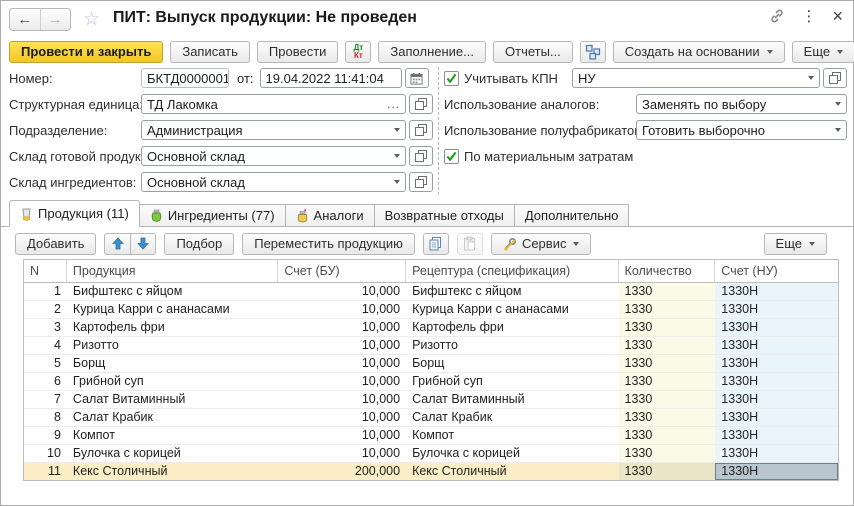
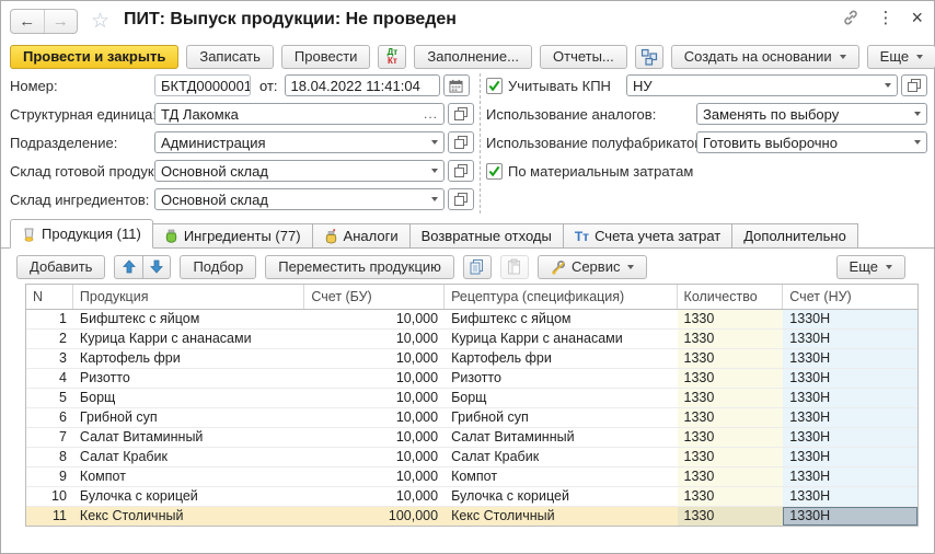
  ←
  →
  ☆
  ПИТ: Выпуск продукции: Не проведен
  ⋮
  ×
  Провести и закрыть
  Записать
  Провести
  Дт
  Кт
  Заполнение...
  Отчеты...
  Создать на основании
  Еще
  Номер:
  БКТД0000001
  от:
- 19.04.2022 11:41:04
+ 18.04.2022 11:41:04
  Структурная единица
  ТД Лакомка
  ...
  Подразделение:
  Администрация
  Склад готовой продук
  Основной склад
  Склад ингредиентов:
  Основной склад
  Учитывать КПН
  НУ
  Использование аналогов:
  Заменять по выбору
  Использование полуфабрикато
  Готовить выборочно
  По материальным затратам
  Продукция (11)
  Ингредиенты (77)
  Аналоги
  Возвратные отходы
+ Тт
+ Счета учета затрат
  Дополнительно
  Добавить
  Подбор
  Переместить продукцию
  Сервис
  Еще
  N
  Продукция
  Счет (БУ)
  Рецептура (спецификация)
  Количество
  Счет (НУ)
  1
  Бифштекс с яйцом
  10,000
  Бифштекс с яйцом
  1330
  1330Н
  2
  Курица Карри с ананасами
  10,000
  Курица Карри с ананасами
  1330
  1330Н
  3
  Картофель фри
  10,000
  Картофель фри
  1330
  1330Н
  4
  Ризотто
  10,000
  Ризотто
  1330
  1330Н
  5
  Борщ
  10,000
  Борщ
  1330
  1330Н
  6
  Грибной суп
  10,000
  Грибной суп
  1330
  1330Н
  7
  Салат Витаминный
  10,000
  Салат Витаминный
  1330
  1330Н
  8
  Салат Крабик
  10,000
  Салат Крабик
  1330
  1330Н
  9
  Компот
  10,000
  Компот
  1330
  1330Н
  10
  Булочка с корицей
  10,000
  Булочка с корицей
  1330
  1330Н
  11
  Кекс Столичный
- 200,000
+ 100,000
  Кекс Столичный
  1330
  1330Н
